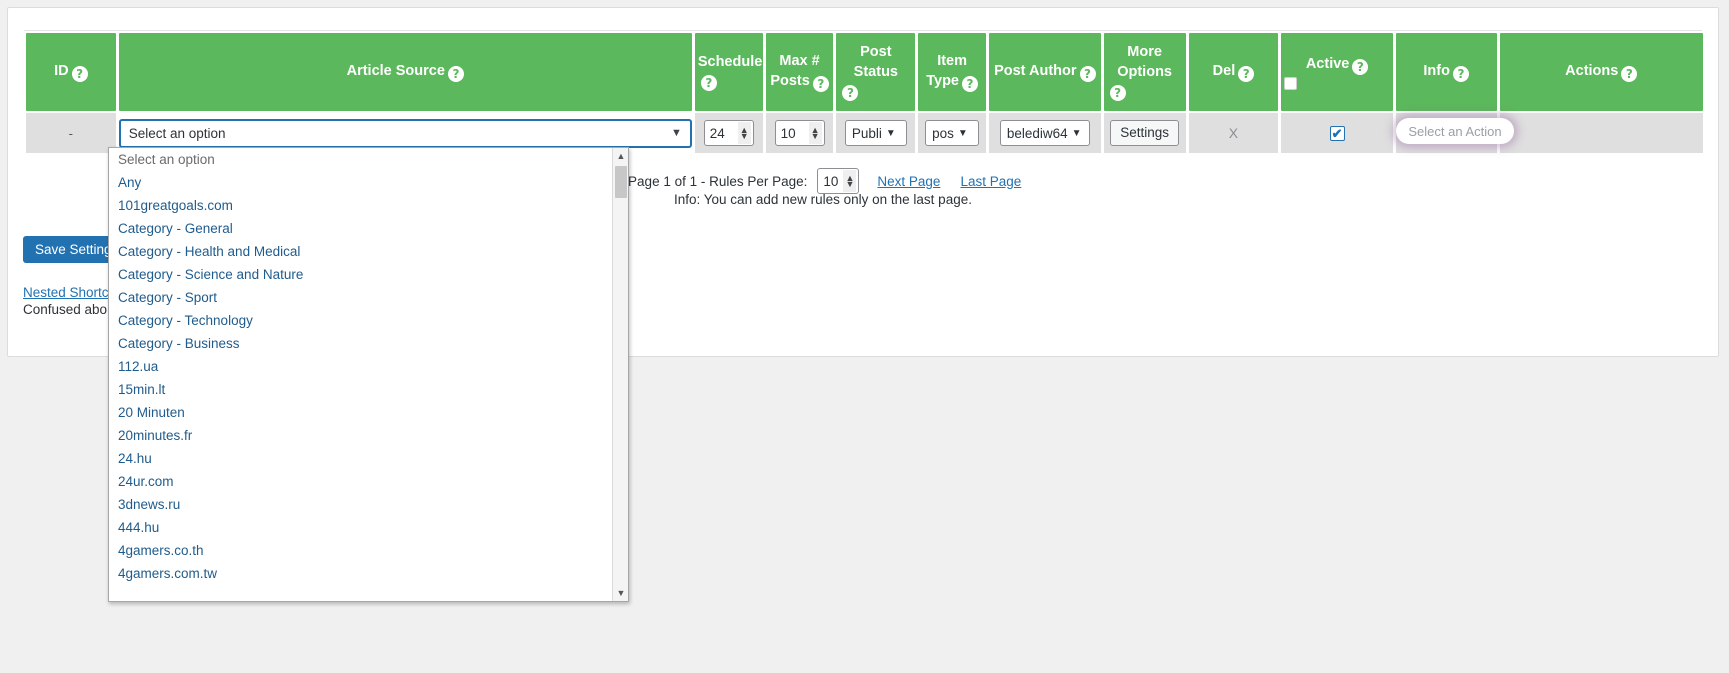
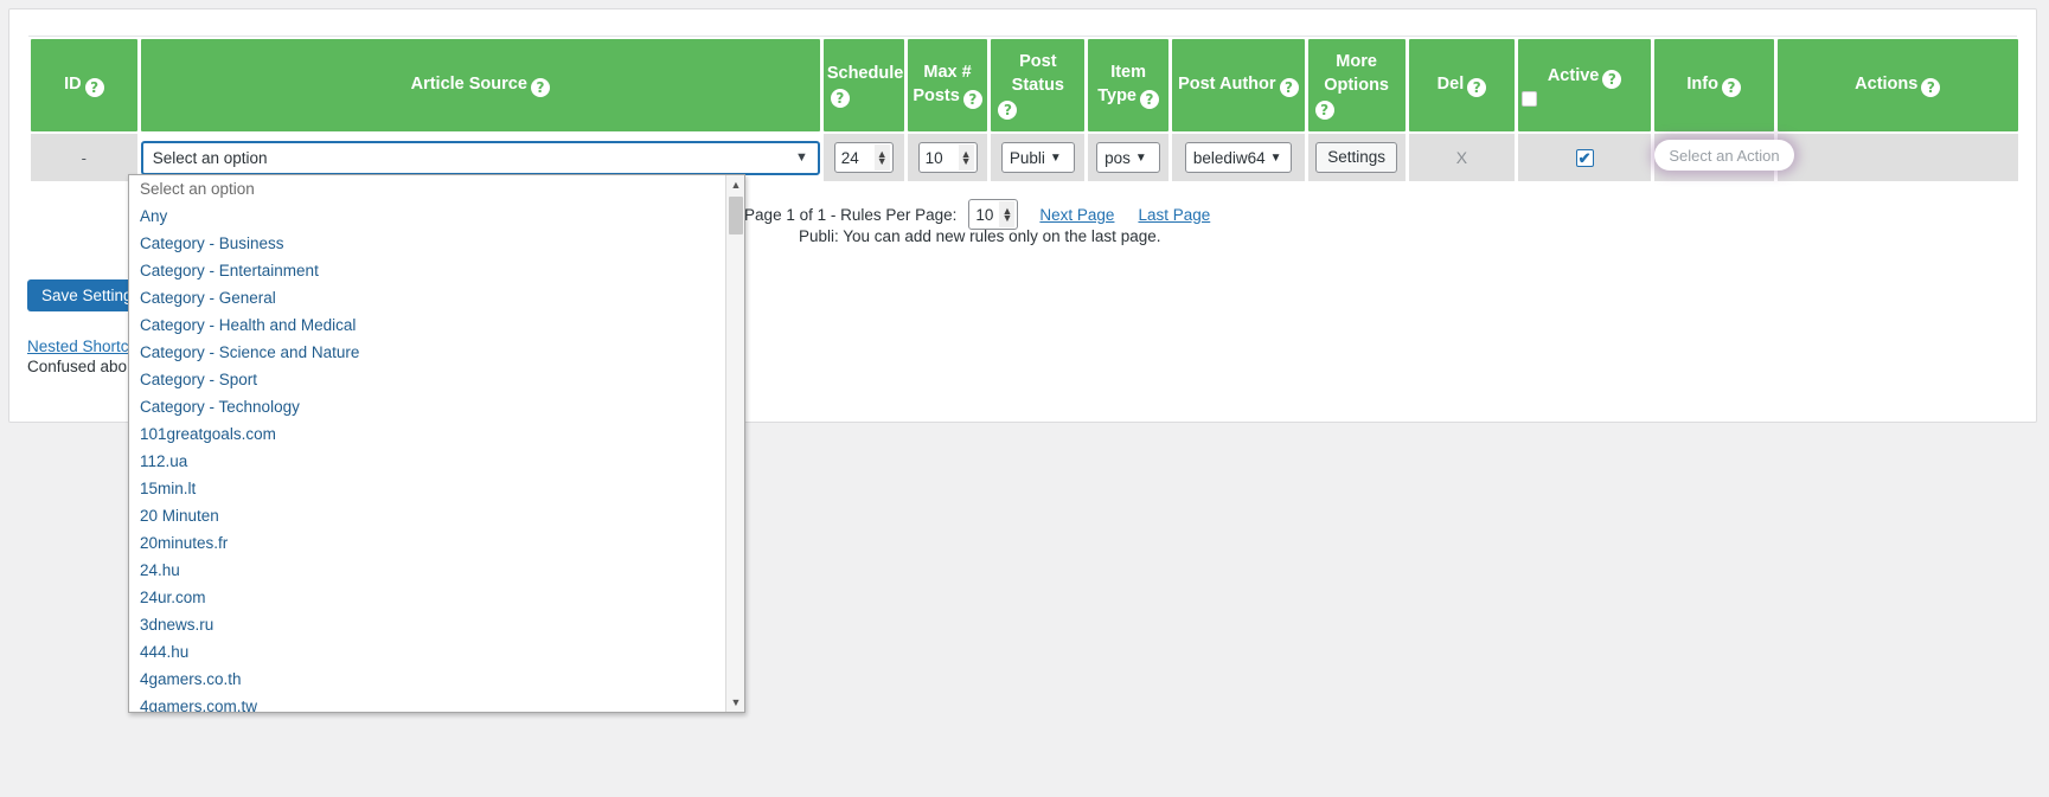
  ID ?	Article Source ?	Schedule?	Max # Posts ?	Post Status?	Item Type ?	Post Author ?	More Options ?	Del ?	Active ?	Info ?	Actions ?
  -	Select an option ▼	24 ▲▼	10 ▲▼	Publi ▼	pos ▼	belediw64 ▼	Settings	X	✔
  Select an Action
  Page 1 of 1 - Rules Per Page:
  10
  ▲
  ▼
  Next Page
  Last Page
- Info: You can add new rules only on the last page.
+ Publi: You can add new rules only on the last page.
  Save Settin
  Nested Shortc
  Confused abo
  Select an option
  Any
- 101greatgoals.com
+ Category - Business
+ Category - Entertainment
  Category - General
  Category - Health and Medical
  Category - Science and Nature
  Category - Sport
  Category - Technology
- Category - Business
+ 101greatgoals.com
  112.ua
  15min.lt
  20 Minuten
  20minutes.fr
  24.hu
  24ur.com
  3dnews.ru
  444.hu
  4gamers.co.th
  4gamers.com.tw
  ▲
  ▼
